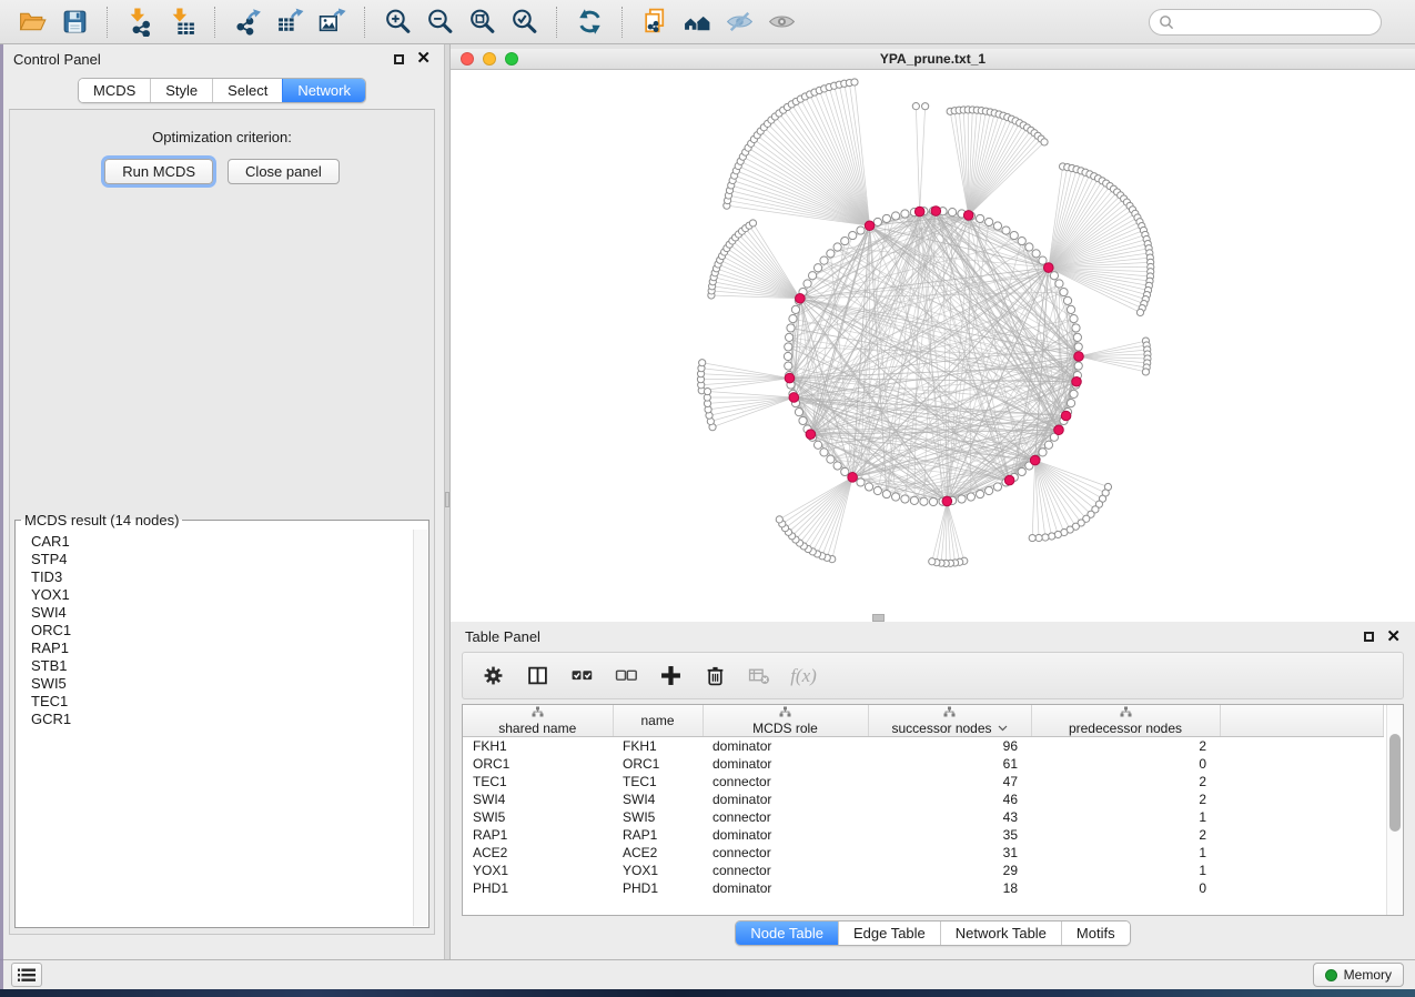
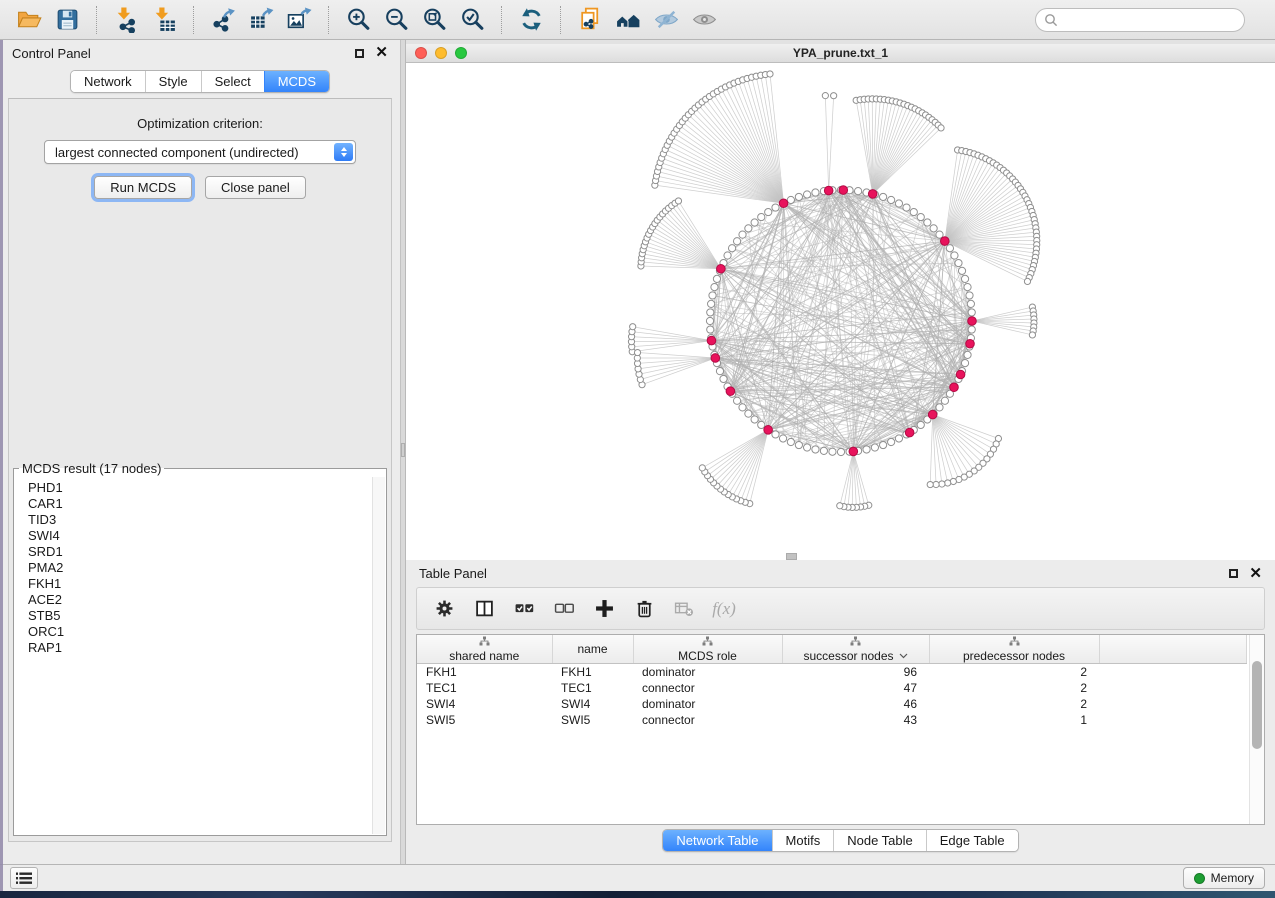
  Control Panel
  ✕
- MCDS
+ Network
  Style
  Select
- Network
+ MCDS
  Optimization criterion:
+ largest connected component (undirected)
  Run MCDS
  Close panel
- MCDS result (14 nodes)
+ MCDS result (17 nodes)
+ PHD1
  CAR1
- STP4
  TID3
- YOX1
  SWI4
+ SRD1
+ PMA2
+ FKH1
+ ACE2
+ STB5
  ORC1
  RAP1
- STB1
- SWI5
- TEC1
- GCR1
  YPA_prune.txt_1
  Table Panel
  ✕
  f(x)
  shared name	name	MCDS role	successor nodes	predecessor nodes
  FKH1	FKH1	dominator	96	2
- ORC1	ORC1	dominator	61	0
  TEC1	TEC1	connector	47	2
  SWI4	SWI4	dominator	46	2
  SWI5	SWI5	connector	43	1
- RAP1	RAP1	dominator	35	2
- ACE2	ACE2	connector	31	1
- YOX1	YOX1	connector	29	1
- PHD1	PHD1	dominator	18	0
- Node Table
+ Network Table
- Edge Table
+ Motifs
- Network Table
+ Node Table
- Motifs
+ Edge Table
  Memory
